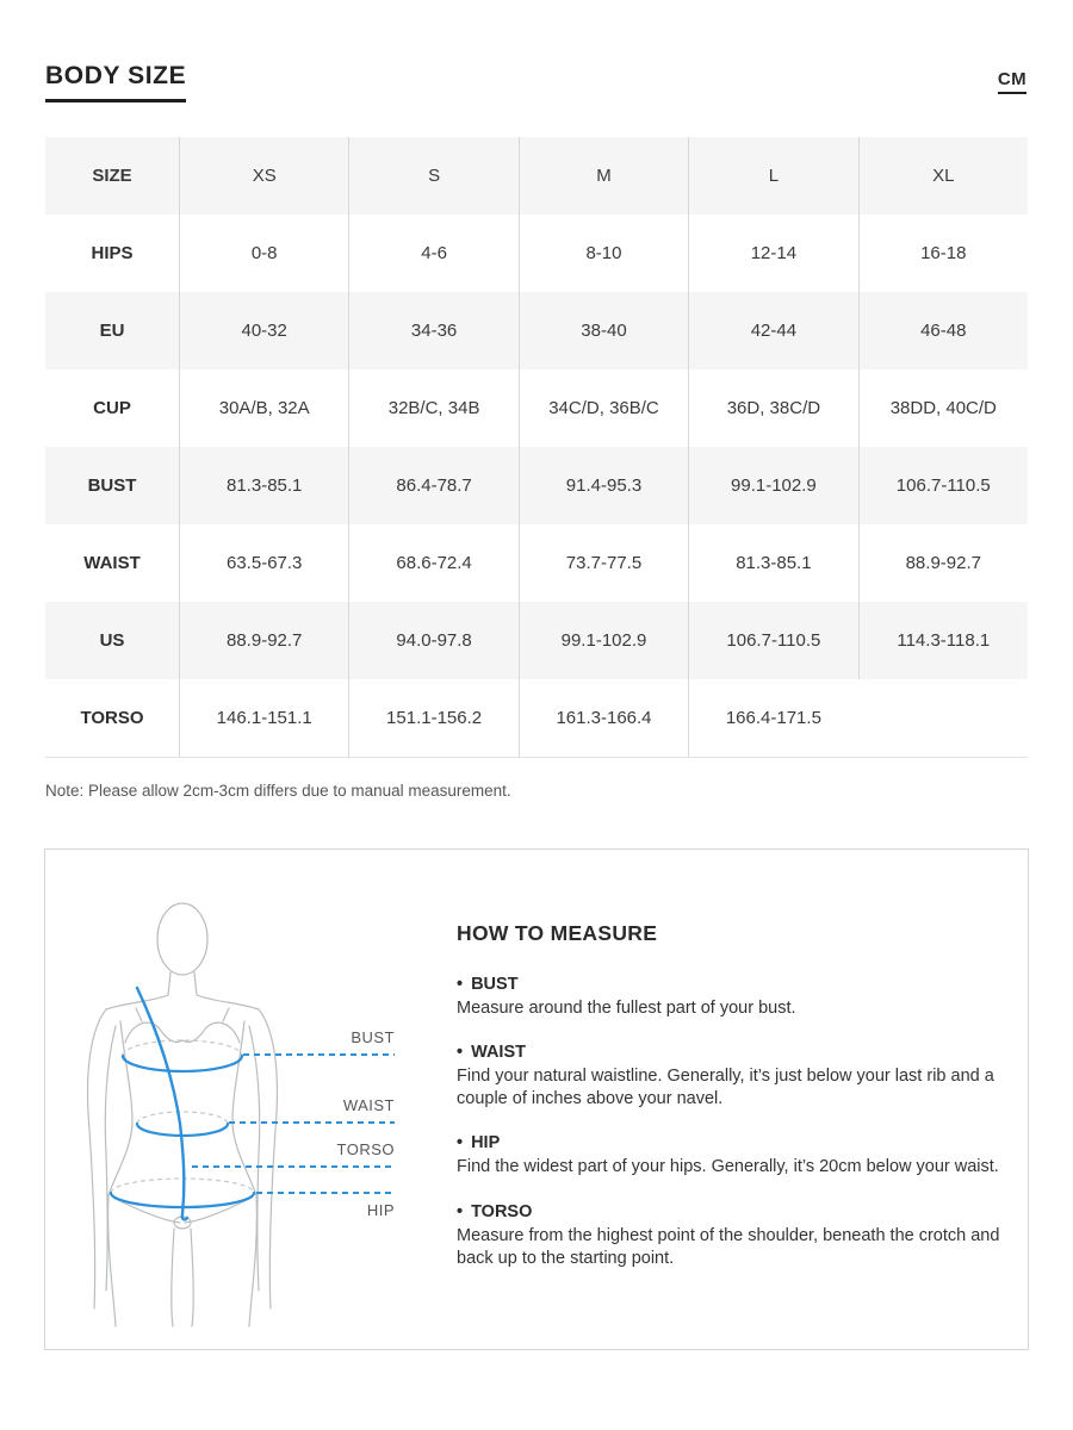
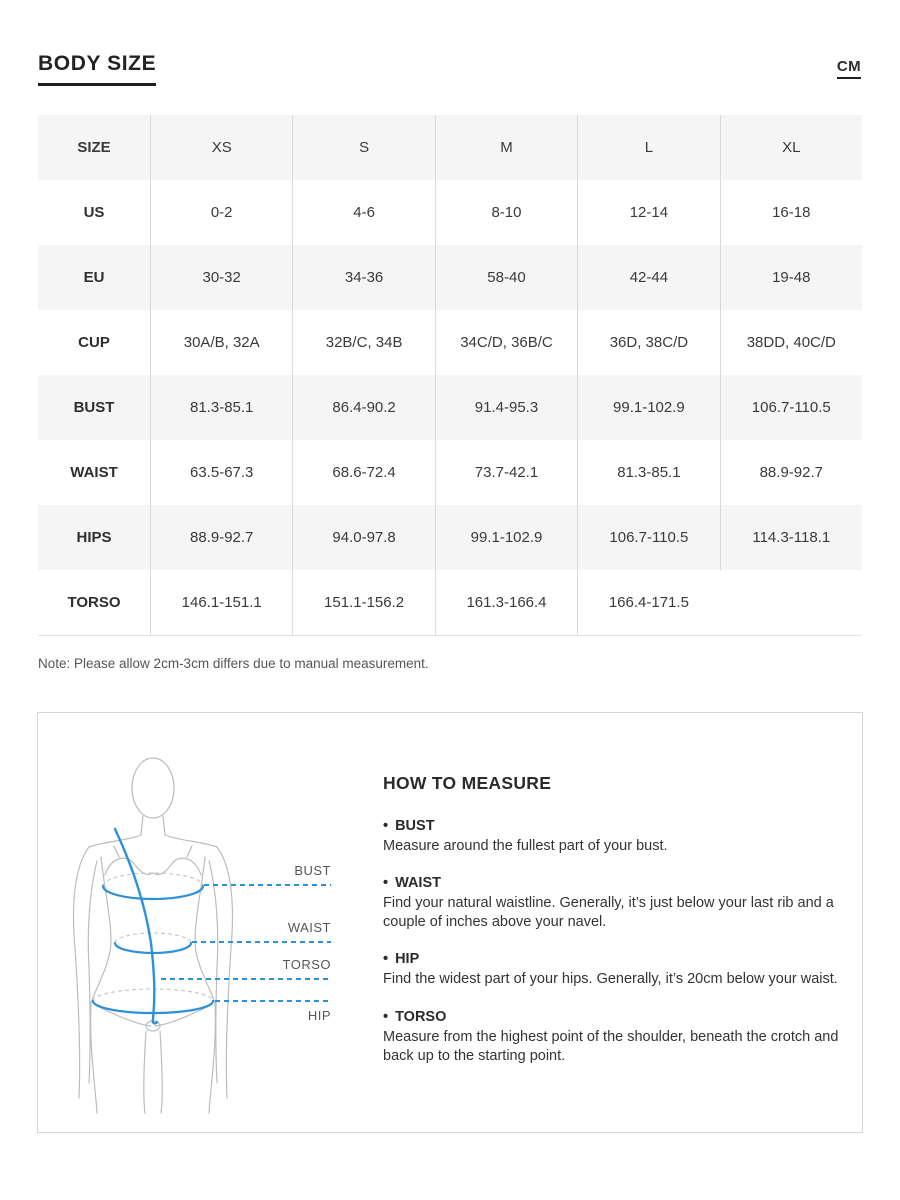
  BODY SIZE
  CM
  SIZE
  XS
  S
  M
  L
  XL
- HIPS
+ US
- 0-8
+ 0-2
  4-6
  8-10
  12-14
  16-18
  EU
- 40-32
+ 30-32
  34-36
- 38-40
+ 58-40
  42-44
- 46-48
+ 19-48
  CUP
  30A/B, 32A
  32B/C, 34B
  34C/D, 36B/C
  36D, 38C/D
  38DD, 40C/D
  BUST
  81.3-85.1
- 86.4-78.7
+ 86.4-90.2
  91.4-95.3
  99.1-102.9
  106.7-110.5
  WAIST
  63.5-67.3
  68.6-72.4
- 73.7-77.5
+ 73.7-42.1
  81.3-85.1
  88.9-92.7
- US
+ HIPS
  88.9-92.7
  94.0-97.8
  99.1-102.9
  106.7-110.5
  114.3-118.1
  TORSO
  146.1-151.1
  151.1-156.2
  161.3-166.4
  166.4-171.5
  Note: Please allow 2cm-3cm differs due to manual measurement.
  BUST
  WAIST
  TORSO
  HIP
  HOW TO MEASURE
  • BUST
  Measure around the fullest part of your bust.
  • WAIST
  Find your natural waistline. Generally, it’s just below your last rib and a couple of inches above your navel.
  • HIP
  Find the widest part of your hips. Generally, it’s 20cm below your waist.
  • TORSO
  Measure from the highest point of the shoulder, beneath the crotch and back up to the starting point.
